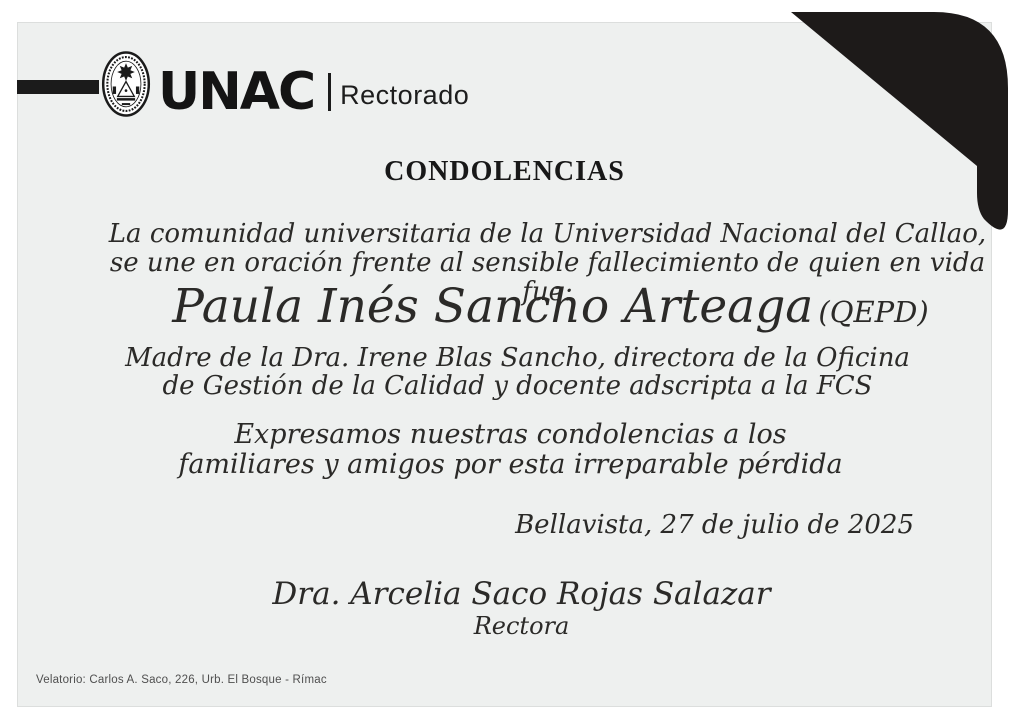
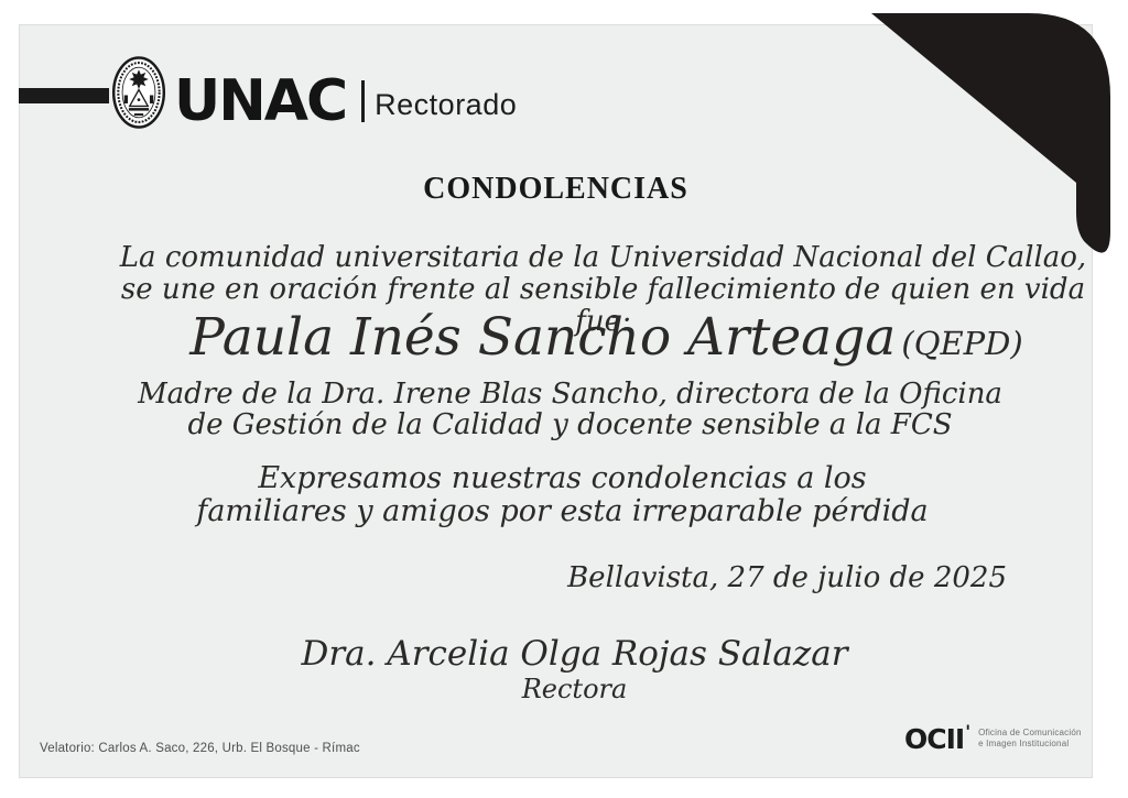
  UNAC
  Rectorado
  CONDOLENCIAS
  La comunidad universitaria de la Universidad Nacional del Callao,
  se une en oración frente al sensible fallecimiento de quien en vida fue:
  Paula Inés Sancho Arteaga (QEPD)
  Madre de la Dra. Irene Blas Sancho, directora de la Oficina
- de Gestión de la Calidad y docente adscripta a la FCS
+ de Gestión de la Calidad y docente sensible a la FCS
  Expresamos nuestras condolencias a los
  familiares y amigos por esta irreparable pérdida
  Bellavista, 27 de julio de 2025
- Dra. Arcelia Saco Rojas Salazar
+ Dra. Arcelia Olga Rojas Salazar
  Rectora
  Velatorio: Carlos A. Saco, 226, Urb. El Bosque - Rímac
+ OCII'
+ Oficina de Comunicación
+ e Imagen Institucional
